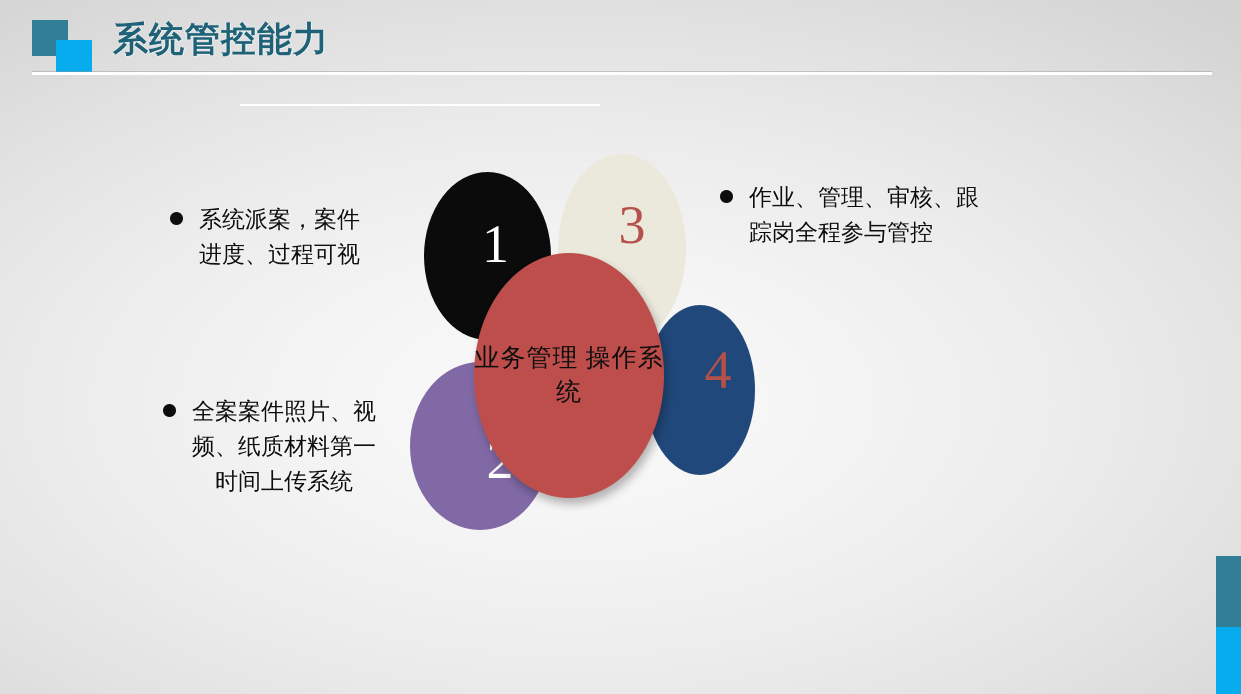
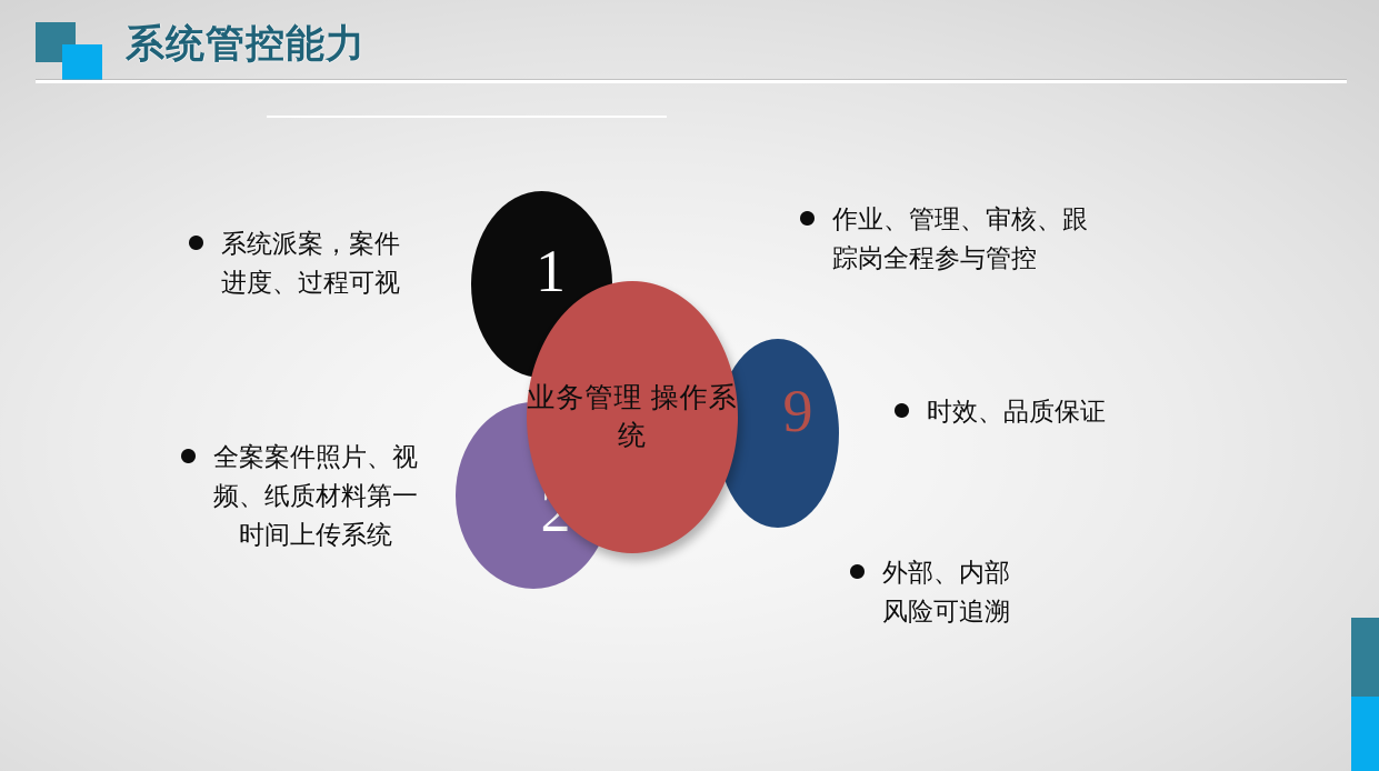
  系统管控能力
  1
- 3
- 4
+ 9
  业务管理 操作系统
  系统派案，案件
  进度、过程可视
  全案案件照片、视
  频、纸质材料第一
  时间上传系统
  作业、管理、审核、跟
  踪岗全程参与管控
+ 时效、品质保证
+ 外部、内部
+ 风险可追溯
